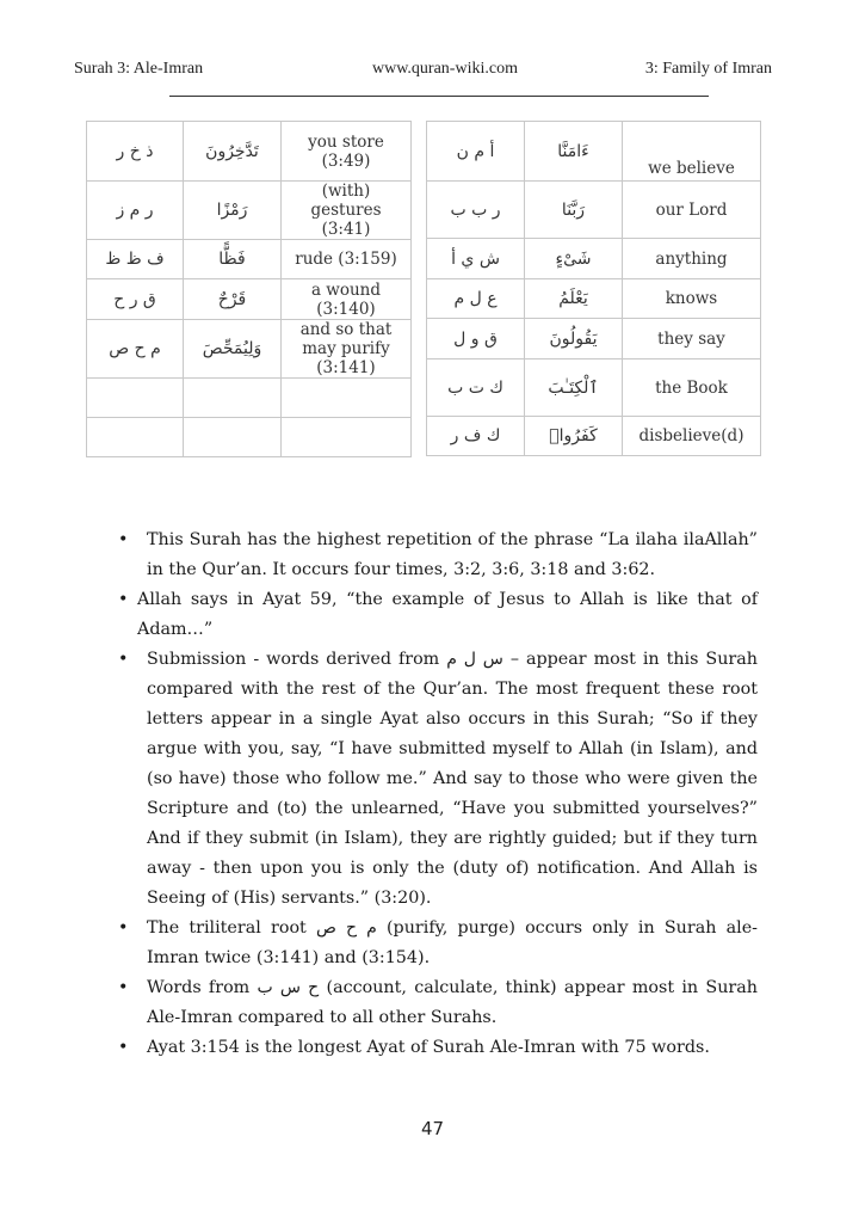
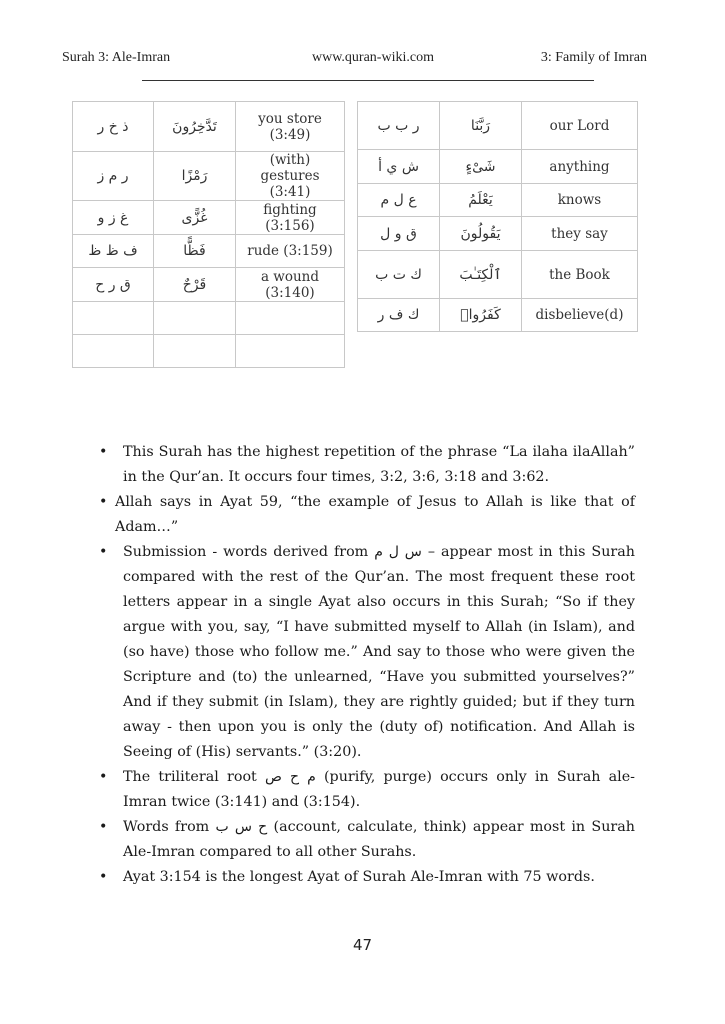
  Surah 3: Ale-Imran
  www.quran-wiki.com
  3: Family of Imran
  ذ خ ر	تَدَّخِرُونَ	you store (3:49)
  ر م ز	رَمْزًا	(with) gestures (3:41)
+ غ ز و	غُزًّى	fighting (3:156)
  ف ظ ظ	فَظًّا	rude (3:159)
  ق ر ح	قَرْحٌ	a wound (3:140)
- م ح ص	وَلِيُمَحِّصَ	and so that may purify (3:141)
- أ م ن	ءَامَنَّا	we believe
  ر ب ب	رَبَّنَا	our Lord
  ش ي أ	شَىْءٍ	anything
  ع ل م	يَعْلَمُ	knows
  ق و ل	يَقُولُونَ	they say
  ك ت ب	ٱلْكِتَـٰبَ	the Book
  ك ف ر	كَفَرُوا۟	disbelieve(d)
  •
  This Surah has the highest repetition of the phrase “La ilaha ilaAllah” in the Qur’an. It occurs four times, 3:2, 3:6, 3:18 and 3:62.
  •
  Allah says in Ayat 59, “the example of Jesus to Allah is like that of Adam…”
  •
  Submission - words derived from س ل م – appear most in this Surah compared with the rest of the Qur’an. The most frequent these root letters appear in a single Ayat also occurs in this Surah; “So if they argue with you, say, “I have submitted myself to Allah (in Islam), and (so have) those who follow me.” And say to those who were given the Scripture and (to) the unlearned, “Have you submitted yourselves?” And if they submit (in Islam), they are rightly guided; but if they turn away - then upon you is only the (duty of) notification. And Allah is Seeing of (His) servants.” (3:20).
  •
  The triliteral root م ح ص (purify, purge) occurs only in Surah ale-Imran twice (3:141) and (3:154).
  •
  Words from ح س ب (account, calculate, think) appear most in Surah Ale-Imran compared to all other Surahs.
  •
  Ayat 3:154 is the longest Ayat of Surah Ale-Imran with 75 words.
  47
